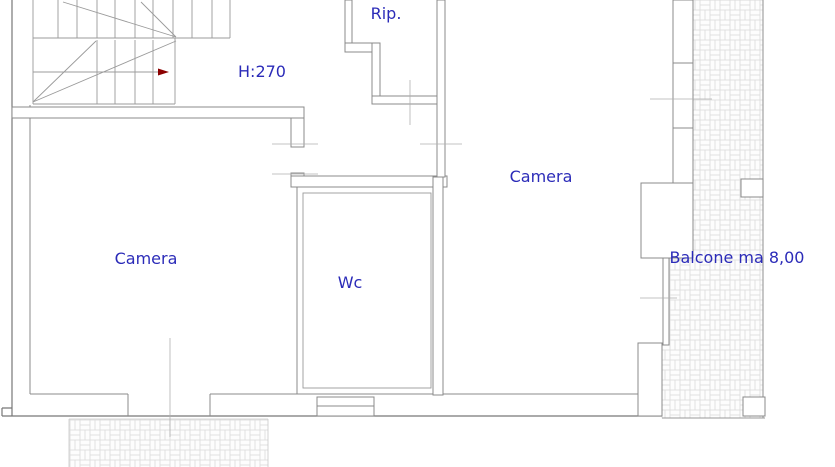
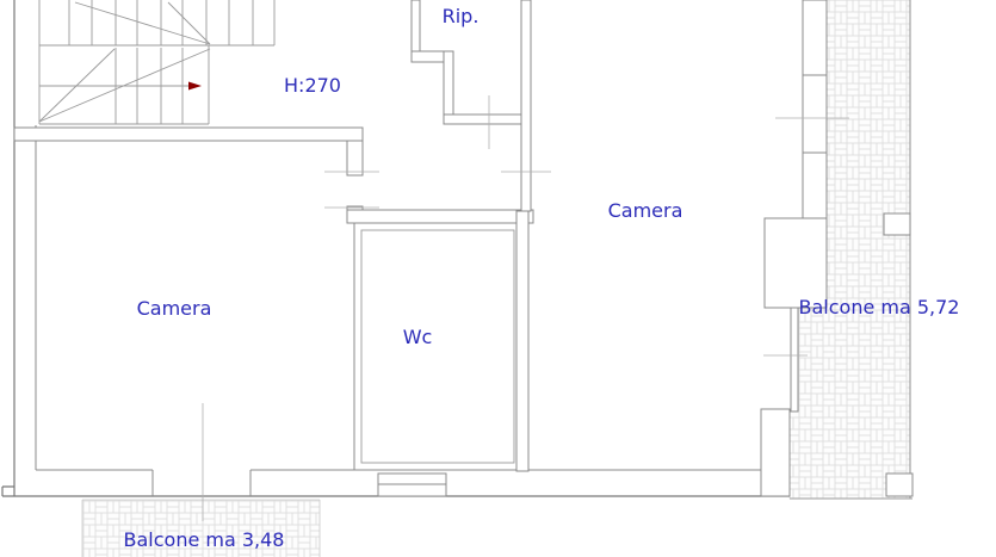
  Rip.
  H:270
  Camera
  Camera
  Wc
- Balcone ma 8,00
+ Balcone ma 5,72
+ Balcone ma 3,48
